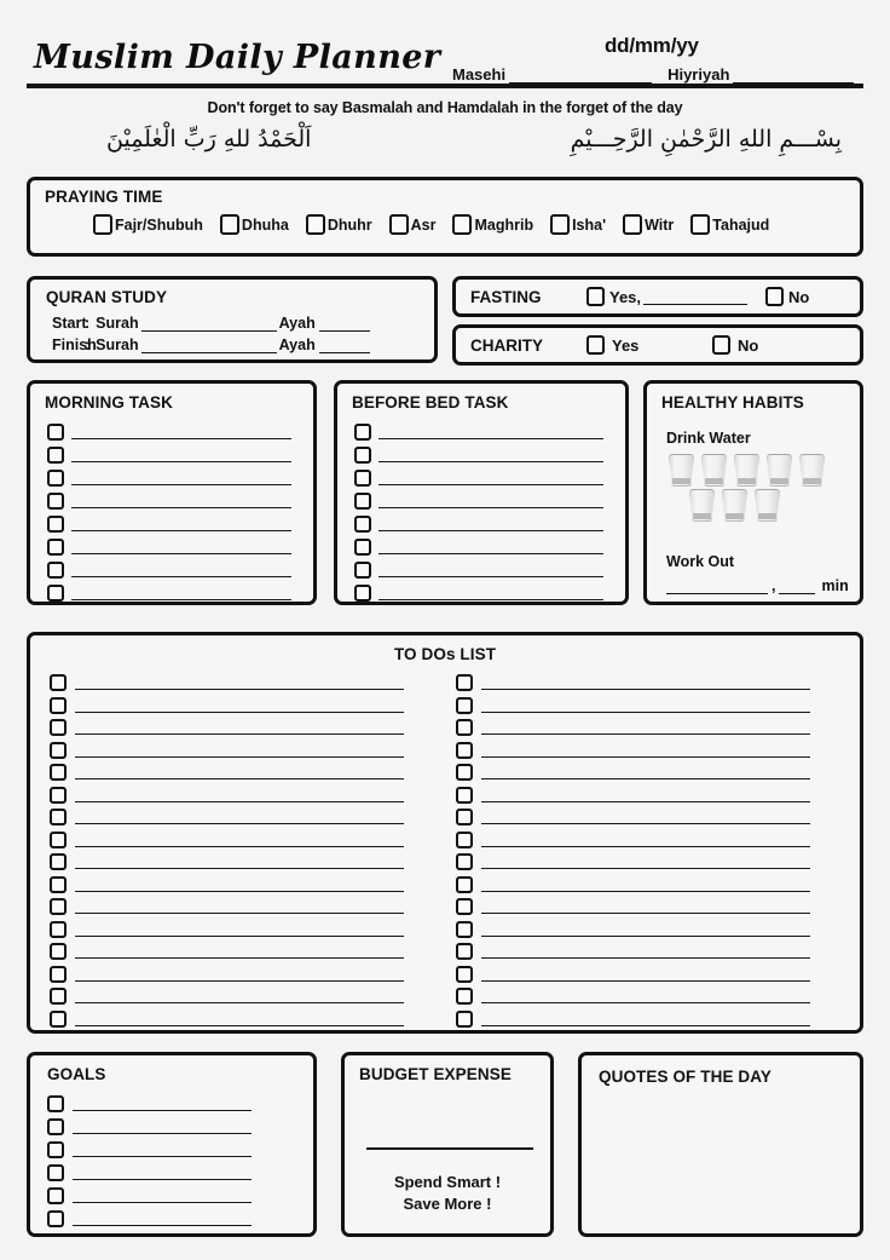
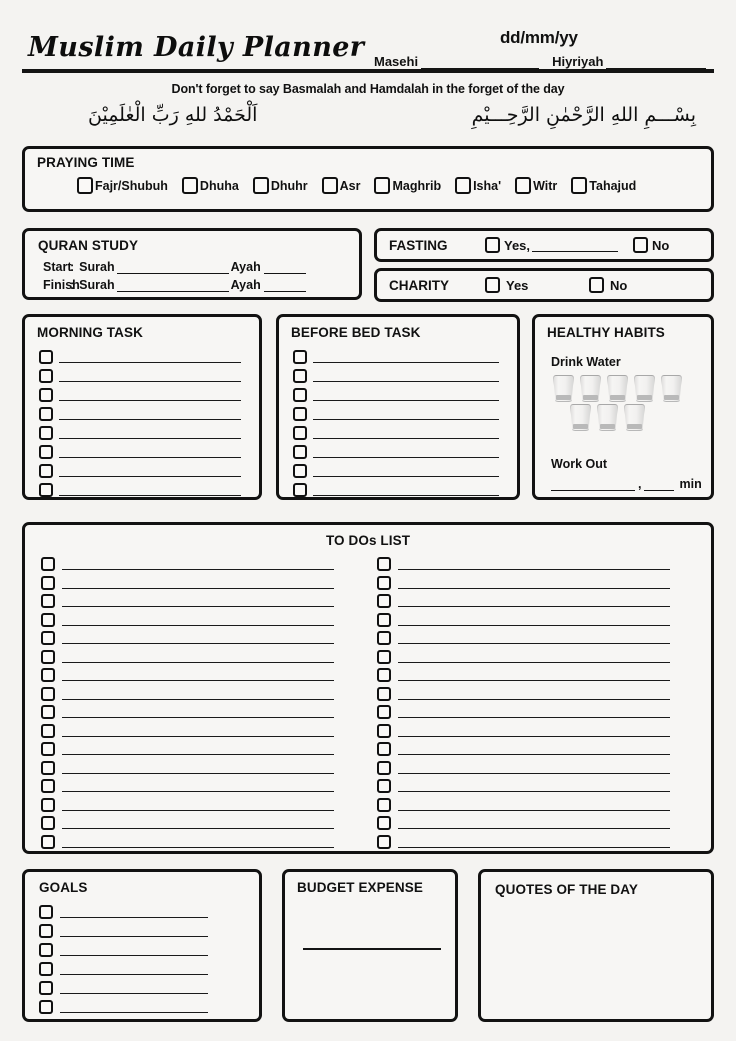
  Muslim Daily Planner
  dd/mm/yy
  Masehi
  Hiyriyah
  Don't forget to say Basmalah and Hamdalah in the forget of the day
  بِسْـــمِ اللهِ الرَّحْمٰنِ الرَّحِـــيْمِ
  اَلْحَمْدُ للهِ رَبِّ الْعٰلَمِيْنَ
  PRAYING TIME
  Fajr/Shubuh
  Dhuha
  Dhuhr
  Asr
  Maghrib
  Isha'
  Witr
  Tahajud
  QURAN STUDY
  Star
  :
  Surah
  Ayah
  Finish
  :
  Surah
  Ayah
  FASTING
  Yes,
  No
  CHARITY
  Yes
  No
  MORNING TASK
  BEFORE BED TASK
  HEALTHY HABITS
  Drink Water
  Work Out
  ,
  min
  TO DOs LIST
  GOALS
  BUDGET EXPENSE
- Spend Smart !
- Save More !
  QUOTES OF THE DAY
